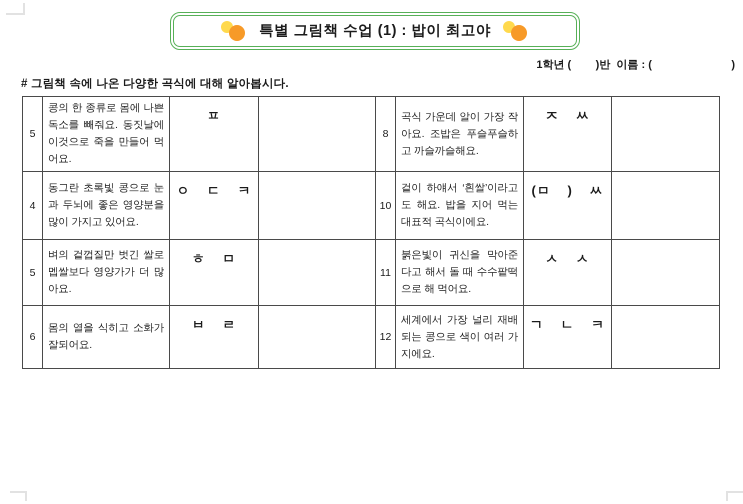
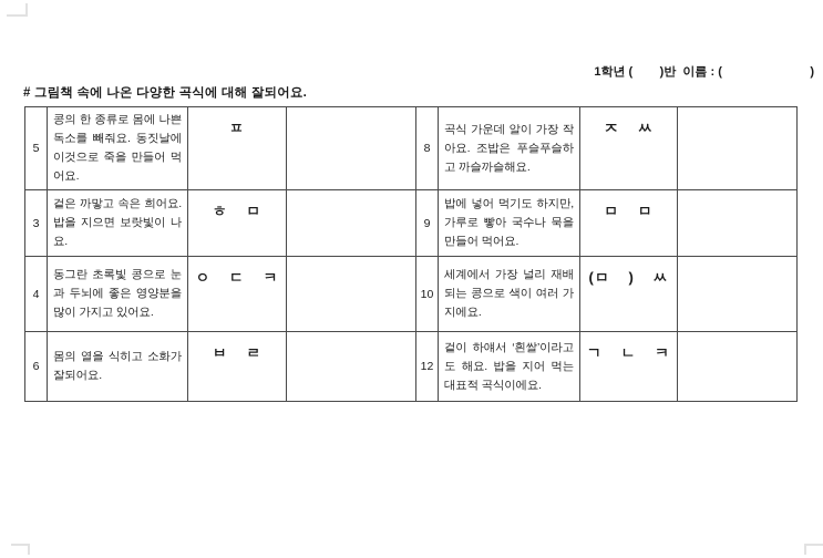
- 특별 그림책 수업 (1) : 밥이 최고야
  1학년 ( )반 이름 : ( )
- # 그림책 속에 나온 다양한 곡식에 대해 알아봅시다.
+ # 그림책 속에 나온 다양한 곡식에 대해 잘되어요.
  5	콩의 한 종류로 몸에 나쁜 독소를 빼줘요. 동짓날에 이것으로 죽을 만들어 먹어요.	ㅍ		8	곡식 가운데 알이 가장 작아요. 조밥은 푸슬푸슬하고 까슬까슬해요.	ㅈ ㅆ
+ 3	겉은 까맣고 속은 희어요. 밥을 지으면 보랏빛이 나요.	ㅎ ㅁ		9	밥에 넣어 먹기도 하지만, 가루로 빻아 국수나 묵을 만들어 먹어요.	ㅁ ㅁ
- 4	동그란 초록빛 콩으로 눈과 두뇌에 좋은 영양분을 많이 가지고 있어요.	ㅇ ㄷ ㅋ		10	겉이 하얘서 ‘흰쌀’이라고도 해요. 밥을 지어 먹는 대표적 곡식이에요.	(ㅁ ) ㅆ
+ 4	동그란 초록빛 콩으로 눈과 두뇌에 좋은 영양분을 많이 가지고 있어요.	ㅇ ㄷ ㅋ		10	세계에서 가장 널리 재배되는 콩으로 색이 여러 가지에요.	(ㅁ ) ㅆ
- 5	벼의 겉껍질만 벗긴 쌀로 멥쌀보다 영양가가 더 많아요.	ㅎ ㅁ		11	붉은빛이 귀신을 막아준다고 해서 돌 때 수수팥떡으로 해 먹어요.	ㅅ ㅅ
- 6	몸의 열을 식히고 소화가 잘되어요.	ㅂ ㄹ		12	세계에서 가장 널리 재배되는 콩으로 색이 여러 가지에요.	ㄱ ㄴ ㅋ
+ 6	몸의 열을 식히고 소화가 잘되어요.	ㅂ ㄹ		12	겉이 하얘서 ‘흰쌀’이라고도 해요. 밥을 지어 먹는 대표적 곡식이에요.	ㄱ ㄴ ㅋ
